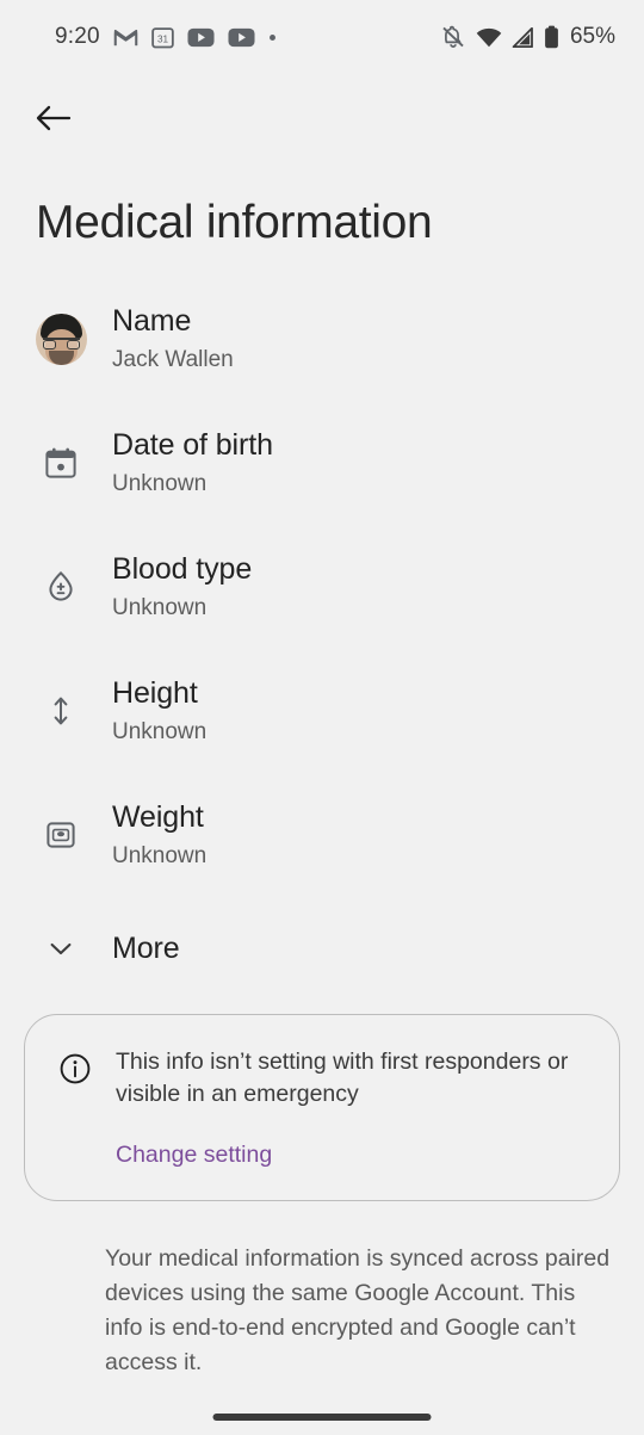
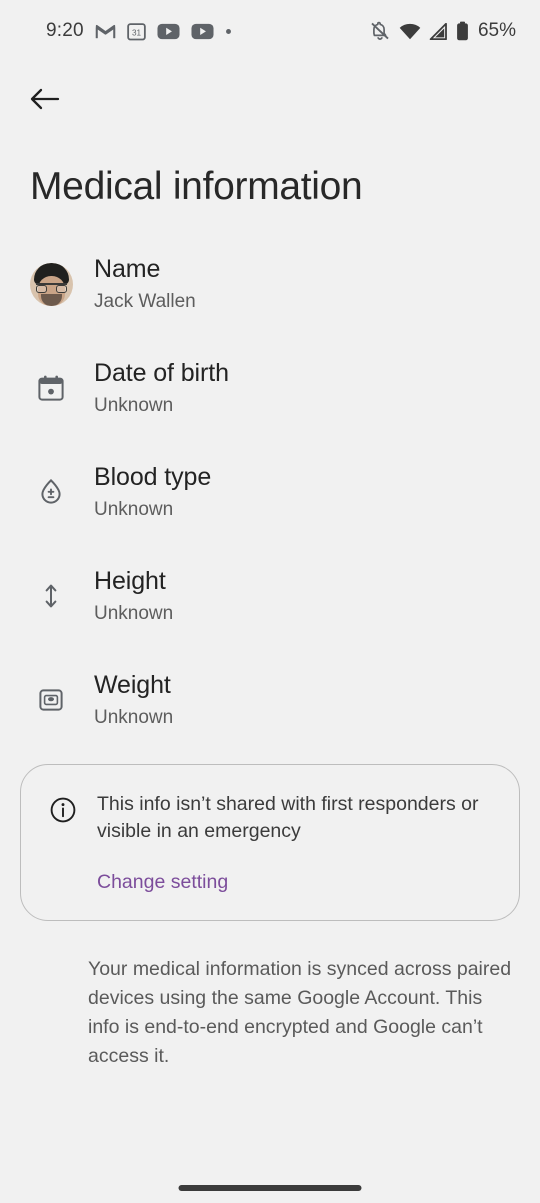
  9:20
  31
  65%
  Medical information
  Name
  Jack Wallen
  Date of birth
  Unknown
  Blood type
  Unknown
  Height
  Unknown
  Weight
  Unknown
- More
- This info isn’t setting with first responders or visible in an emergency
+ This info isn’t shared with first responders or visible in an emergency
  Change setting
  Your medical information is synced across paired devices using the same Google Account. This info is end-to-end encrypted and Google can’t access it.
